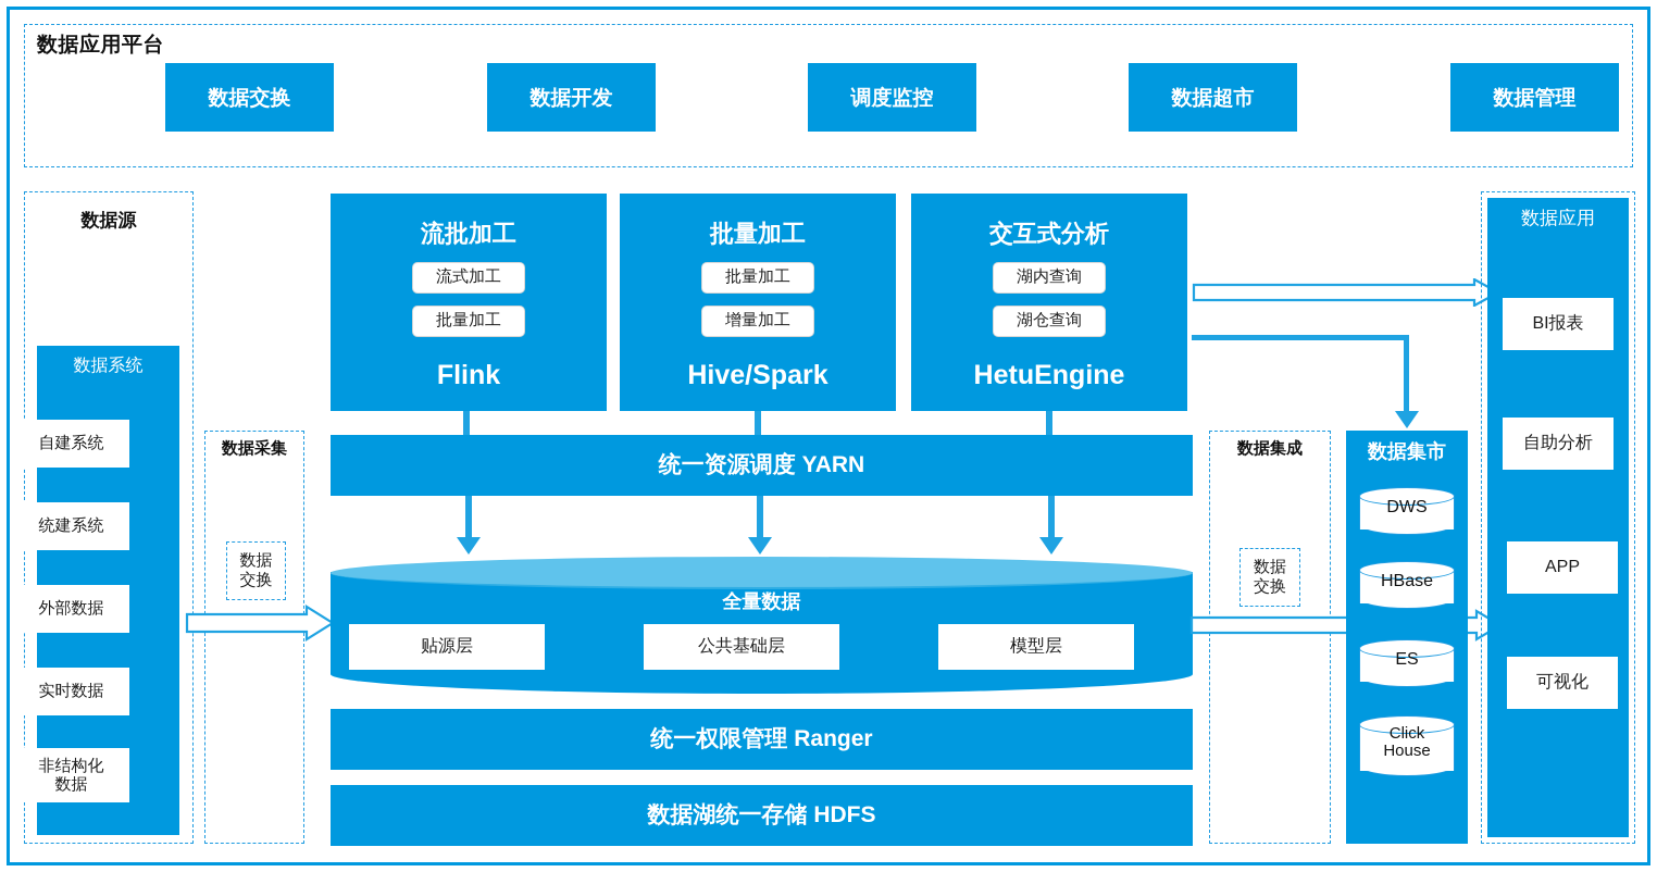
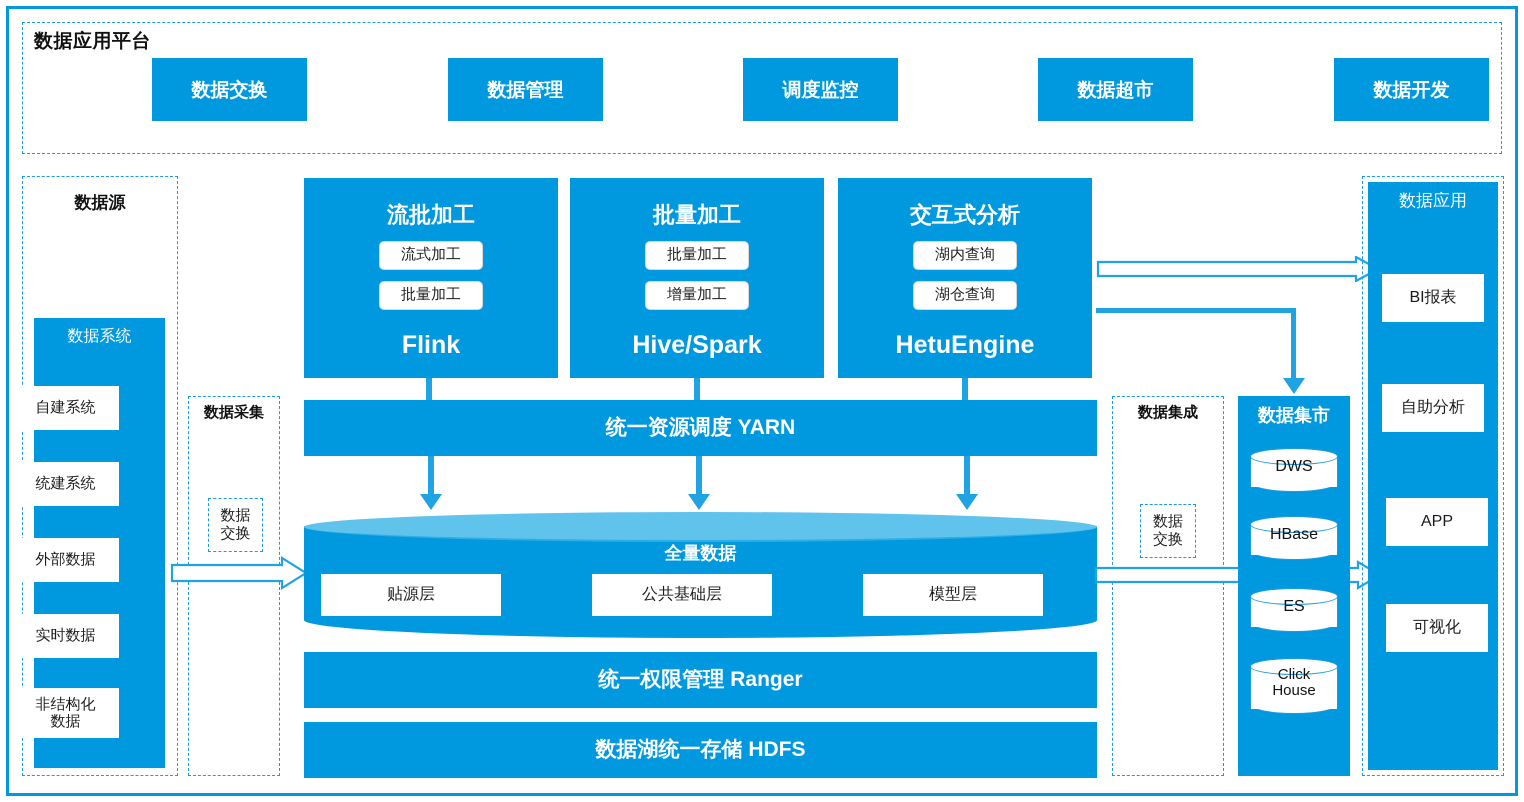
  数据应用平台
  数据交换
- 数据开发
+ 数据管理
  调度监控
  数据超市
- 数据管理
+ 数据开发
  数据源
  数据系统
  自建系统
  统建系统
  外部数据
  实时数据
  非结构化
  数据
  数据采集
  数据
  交换
  流批加工
  流式加工
  批量加工
  Flink
  批量加工
  批量加工
  增量加工
  Hive/Spark
  交互式分析
  湖内查询
  湖仓查询
  HetuEngine
  统一资源调度 YARN
  全量数据
  贴源层
  公共基础层
  模型层
  统一权限管理 Ranger
  数据湖统一存储 HDFS
  数据集成
  数据
  交换
  数据集市
  DWS
  HBase
  ES
  Click
  House
  数据应用
  BI报表
  自助分析
  APP
  可视化
